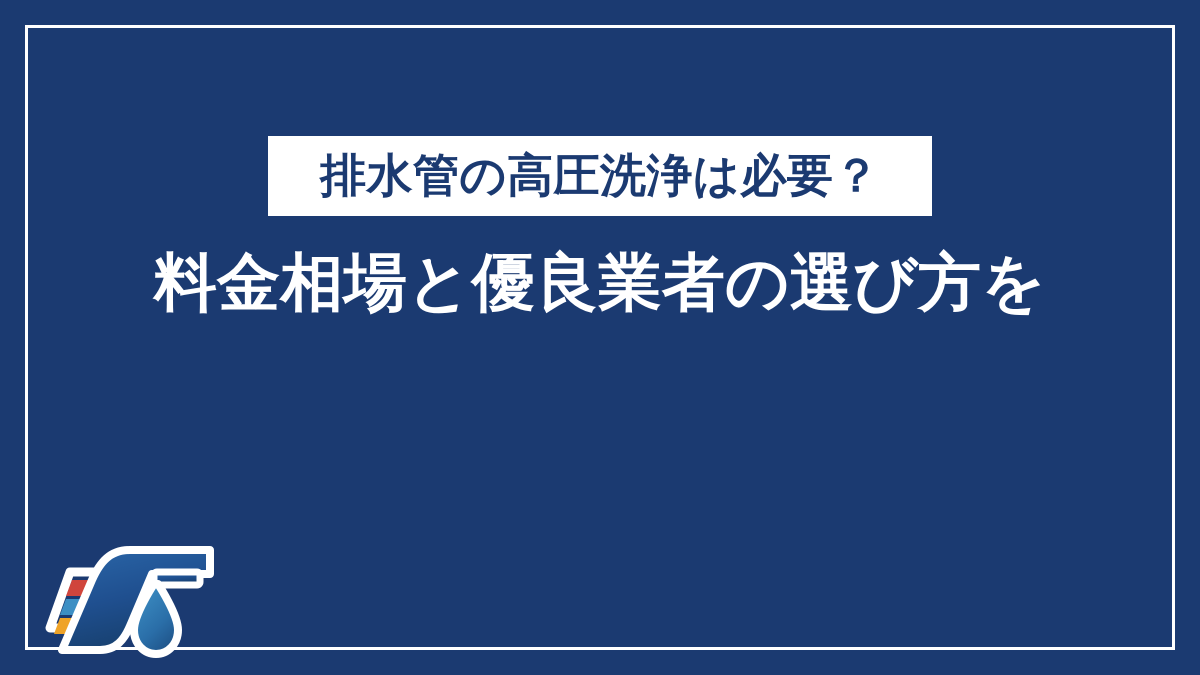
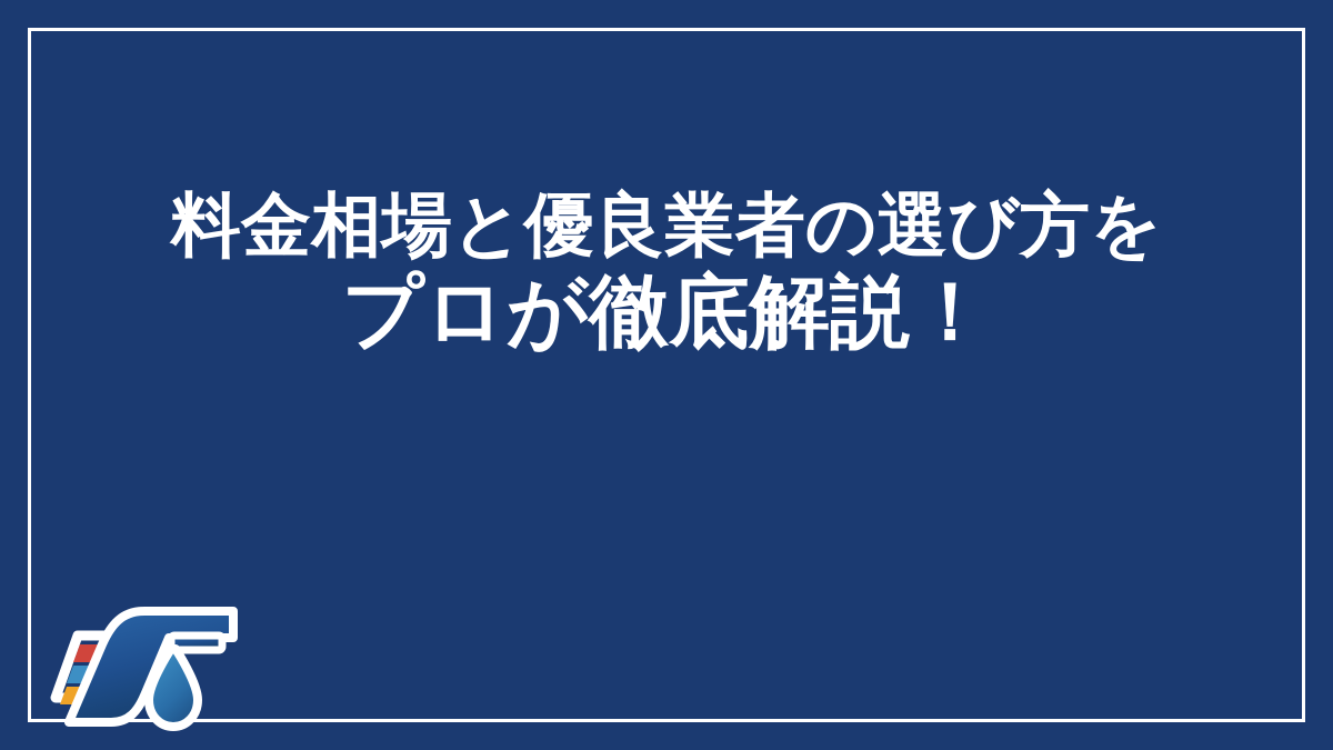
- 排水管の高圧洗浄は必要？
  料金相場と優良業者の選び方を
+ プロが徹底解説！
